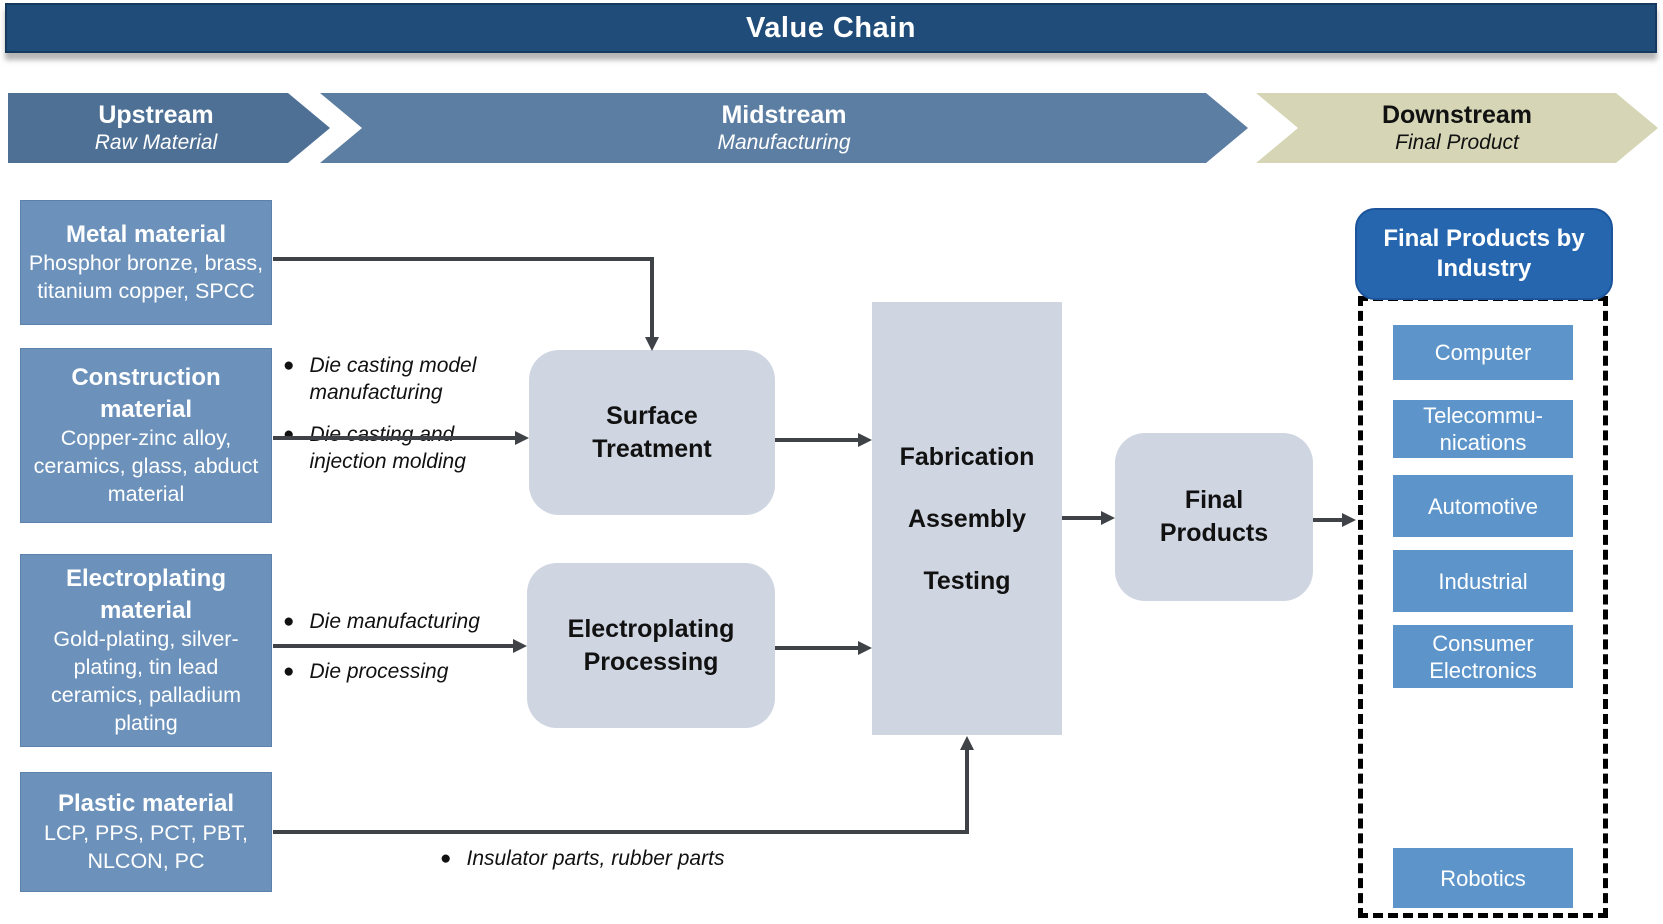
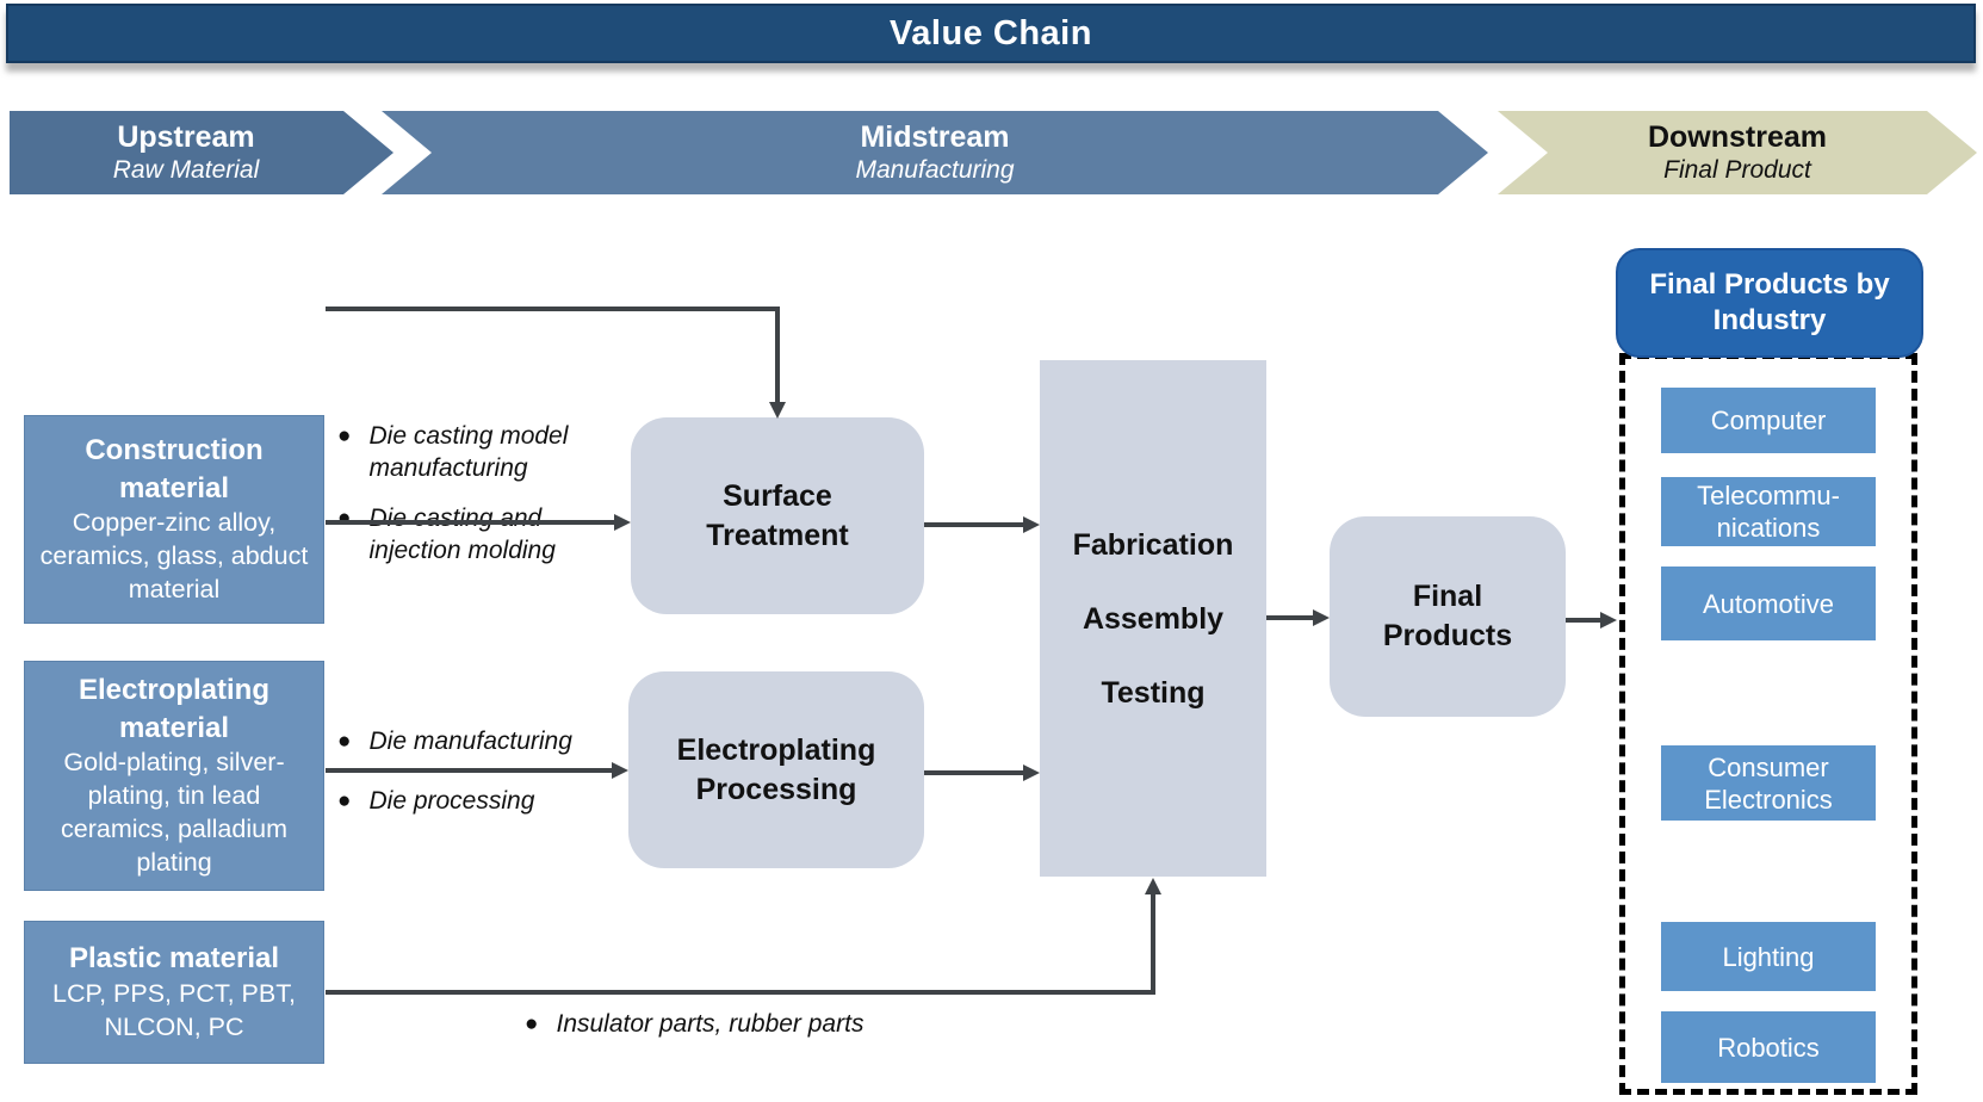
  Value Chain
  Upstream
  Raw Material
  Midstream
  Manufacturing
  Downstream
  Final Product
- Metal material
- Phosphor bronze, brass, titanium copper, SPCC
  Construction material
  Copper-zinc alloy, ceramics, glass, abduct material
  Electroplating material
  Gold-plating, silver-plating, tin lead ceramics, palladium plating
  Plastic material
  LCP, PPS, PCT, PBT, NLCON, PC
  ●
  Die casting model manufacturing
  ●
  Die casting and injection molding
  ●
  Die manufacturing
  ●
  Die processing
  ●
  Insulator parts, rubber parts
  Surface
  Treatment
  Electroplating
  Processing
  Fabrication
  Assembly
  Testing
  Final
  Products
  Final Products by
  Industry
  Computer
  Telecommu-
  nications
  Automotive
- Industrial
  Consumer Electronics
+ Lighting
  Robotics
